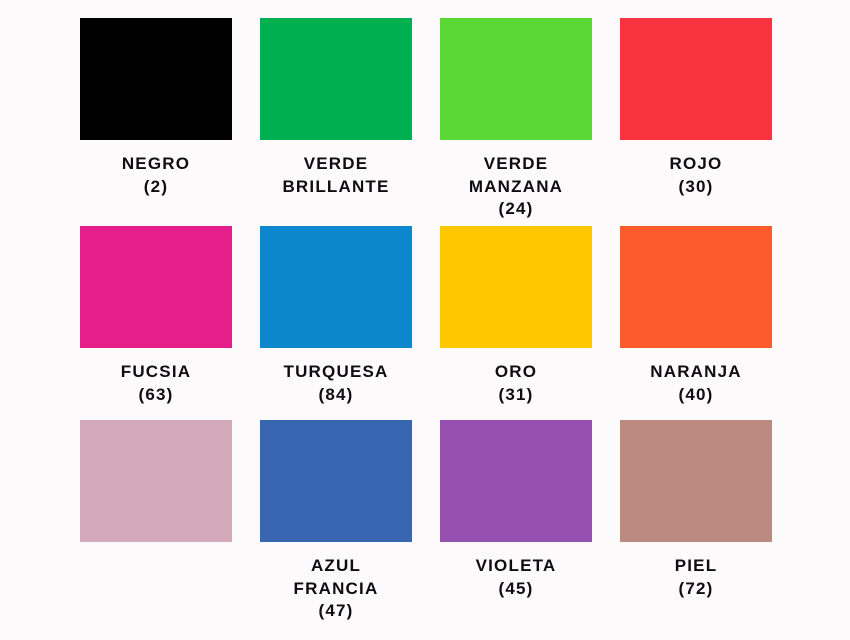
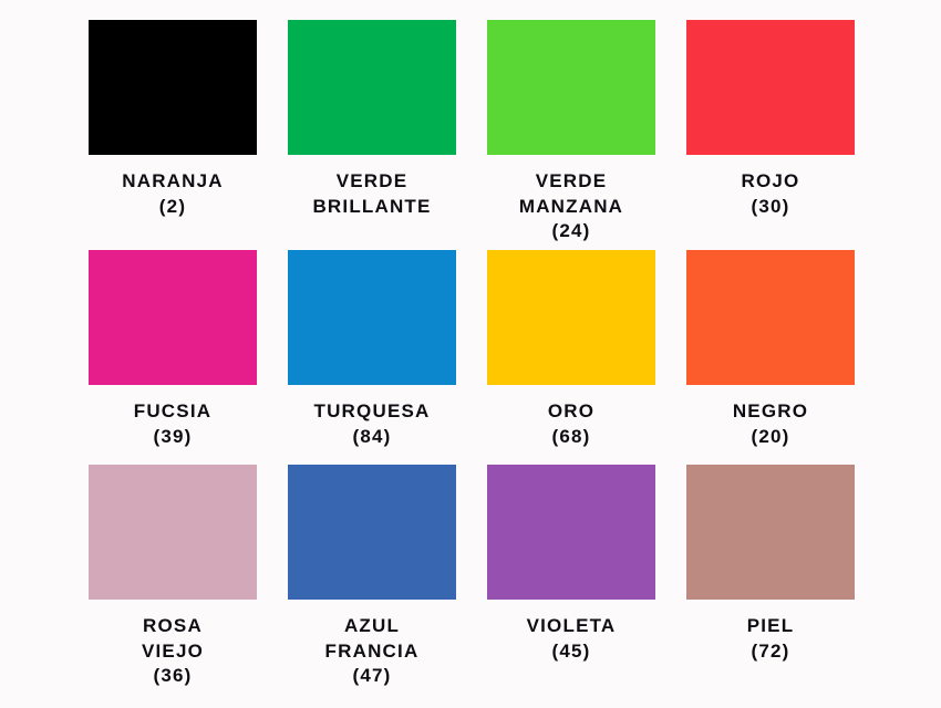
- NEGRO
+ NARANJA
  (2)
  VERDE
  BRILLANTE
  VERDE
  MANZANA
  (24)
  ROJO
  (30)
  FUCSIA
- (63)
+ (39)
  TURQUESA
  (84)
  ORO
- (31)
+ (68)
- NARANJA
+ NEGRO
- (40)
+ (20)
+ ROSA
+ VIEJO
+ (36)
  AZUL
  FRANCIA
  (47)
  VIOLETA
  (45)
  PIEL
  (72)
